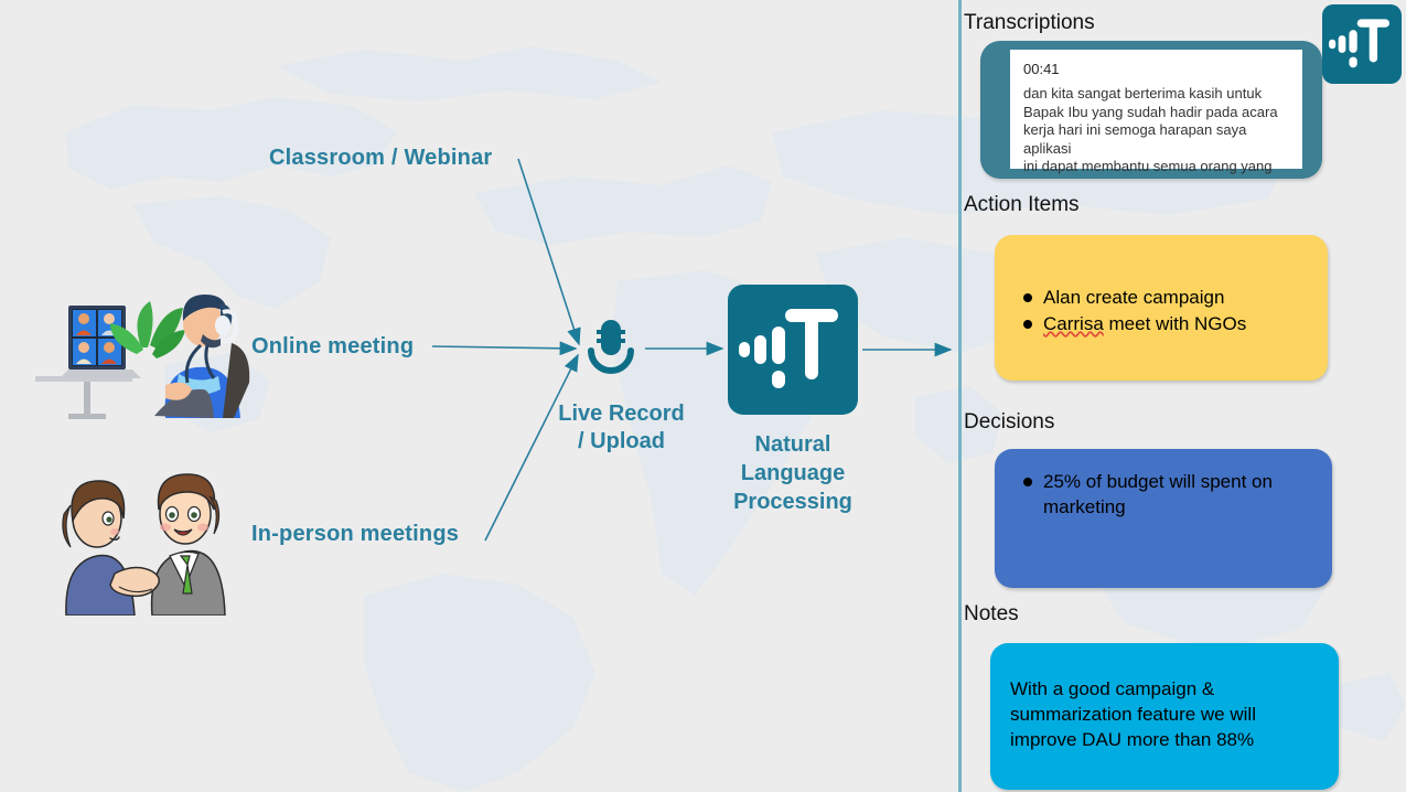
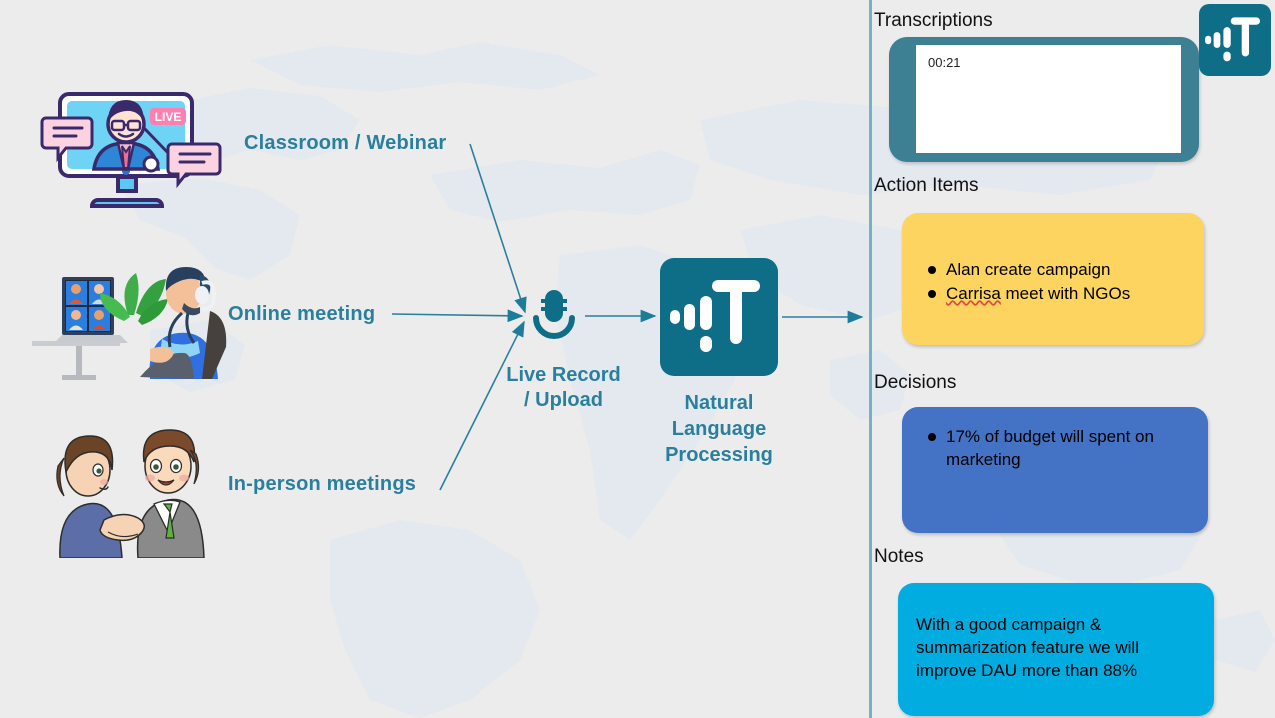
+ LIVE
  Classroom / Webinar
  Online meeting
  In-person meetings
  Live Record
  / Upload
  Natural
  Language
  Processing
  Transcriptions
- 00:41
+ 00:21
- dan kita sangat berterima kasih untuk
- Bapak Ibu yang sudah hadir pada acara
- kerja hari ini semoga harapan saya aplikasi
- ini dapat membantu semua orang yang
  Action Items
  Alan create campaign
  Carrisa meet with NGOs
  Decisions
- 25% of budget will spent on marketing
+ 17% of budget will spent on marketing
  Notes
  With a good campaign & summarization feature we will improve DAU more than 88%
